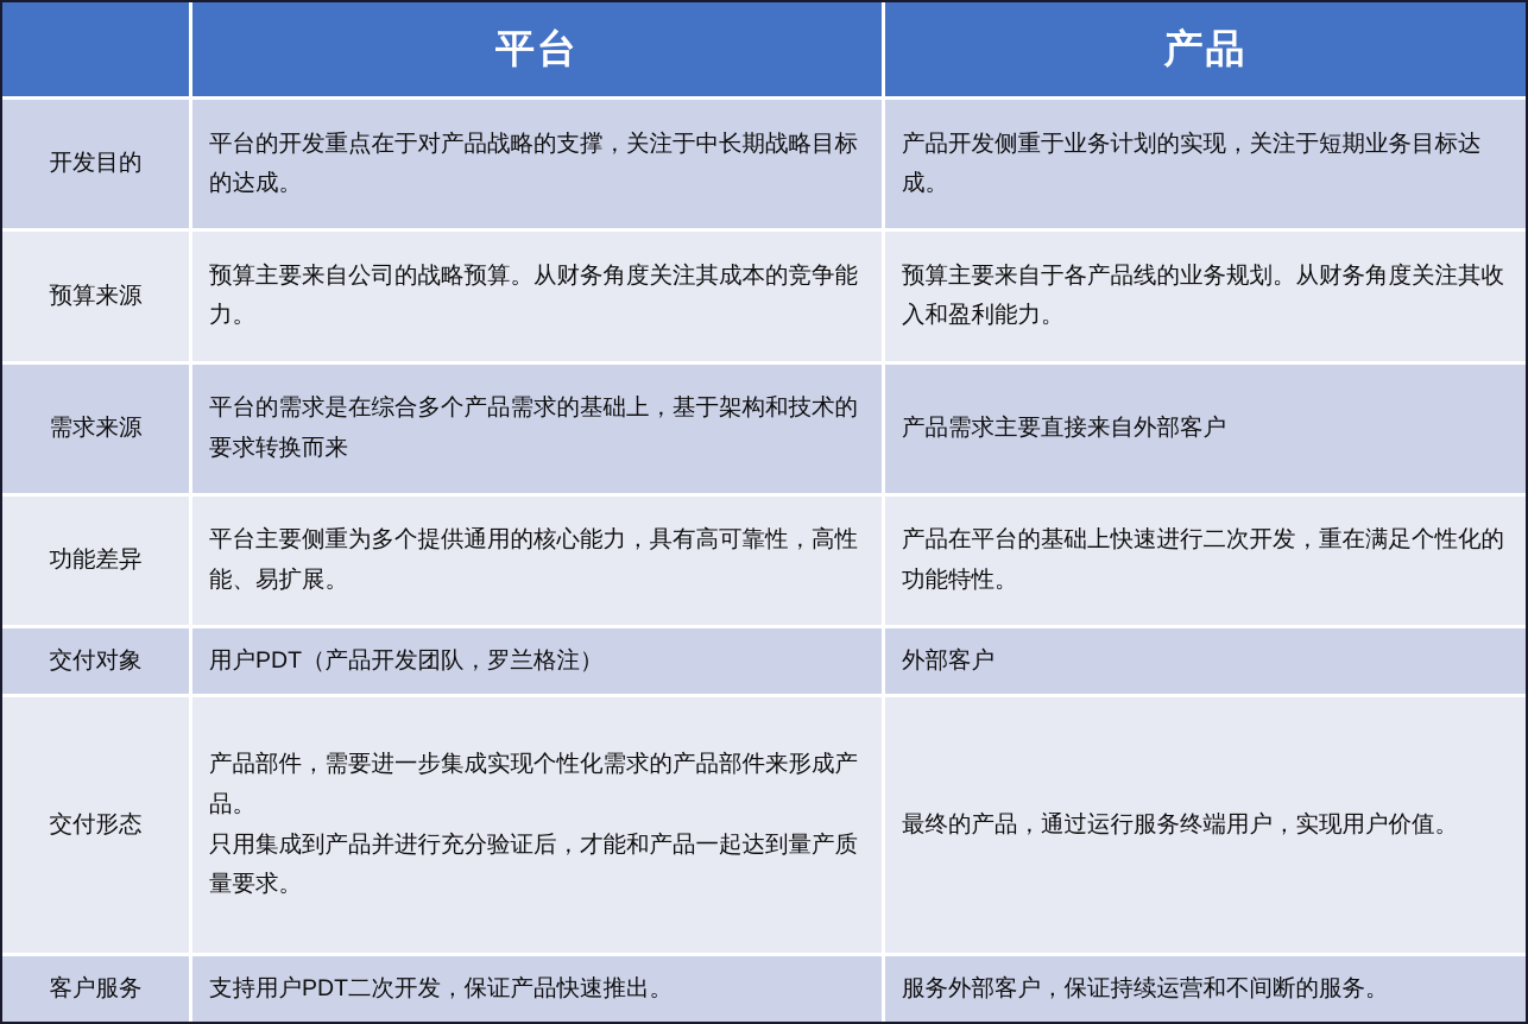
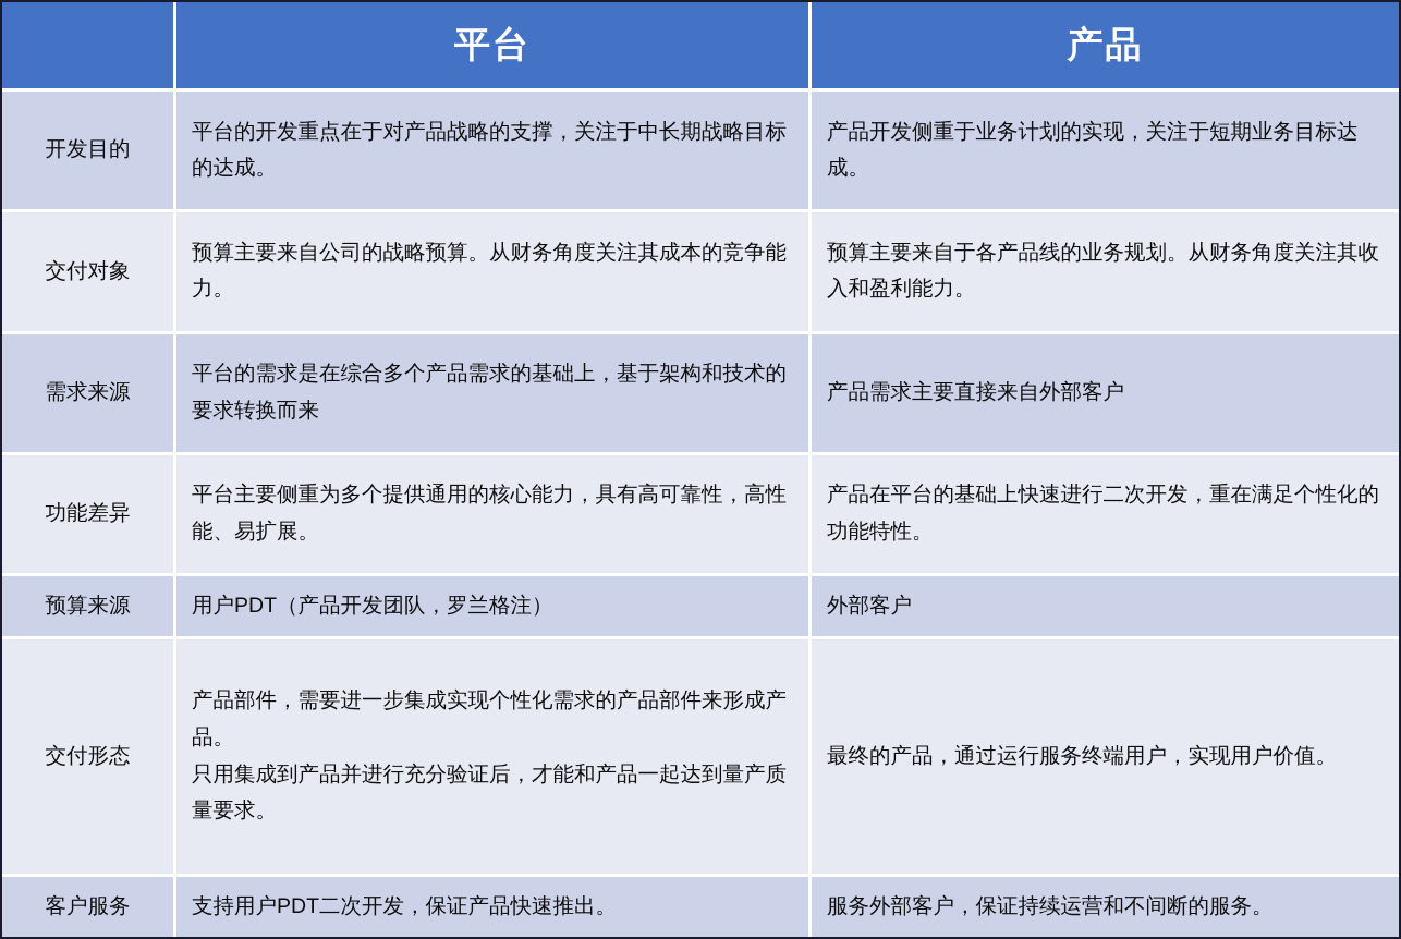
  	平台	产品
  开发目的	平台的开发重点在于对产品战略的支撑，关注于中长期战略目标的达成。	产品开发侧重于业务计划的实现，关注于短期业务目标达成。
- 预算来源	预算主要来自公司的战略预算。从财务角度关注其成本的竞争能力。	预算主要来自于各产品线的业务规划。从财务角度关注其收入和盈利能力。
+ 交付对象	预算主要来自公司的战略预算。从财务角度关注其成本的竞争能力。	预算主要来自于各产品线的业务规划。从财务角度关注其收入和盈利能力。
  需求来源	平台的需求是在综合多个产品需求的基础上，基于架构和技术的要求转换而来	产品需求主要直接来自外部客户
  功能差异	平台主要侧重为多个提供通用的核心能力，具有高可靠性，高性能、易扩展。	产品在平台的基础上快速进行二次开发，重在满足个性化的功能特性。
- 交付对象	用户PDT（产品开发团队，罗兰格注）	外部客户
+ 预算来源	用户PDT（产品开发团队，罗兰格注）	外部客户
  交付形态	产品部件，需要进一步集成实现个性化需求的产品部件来形成产品。 只用集成到产品并进行充分验证后，才能和产品一起达到量产质量要求。	最终的产品，通过运行服务终端用户，实现用户价值。
  客户服务	支持用户PDT二次开发，保证产品快速推出。	服务外部客户，保证持续运营和不间断的服务。
